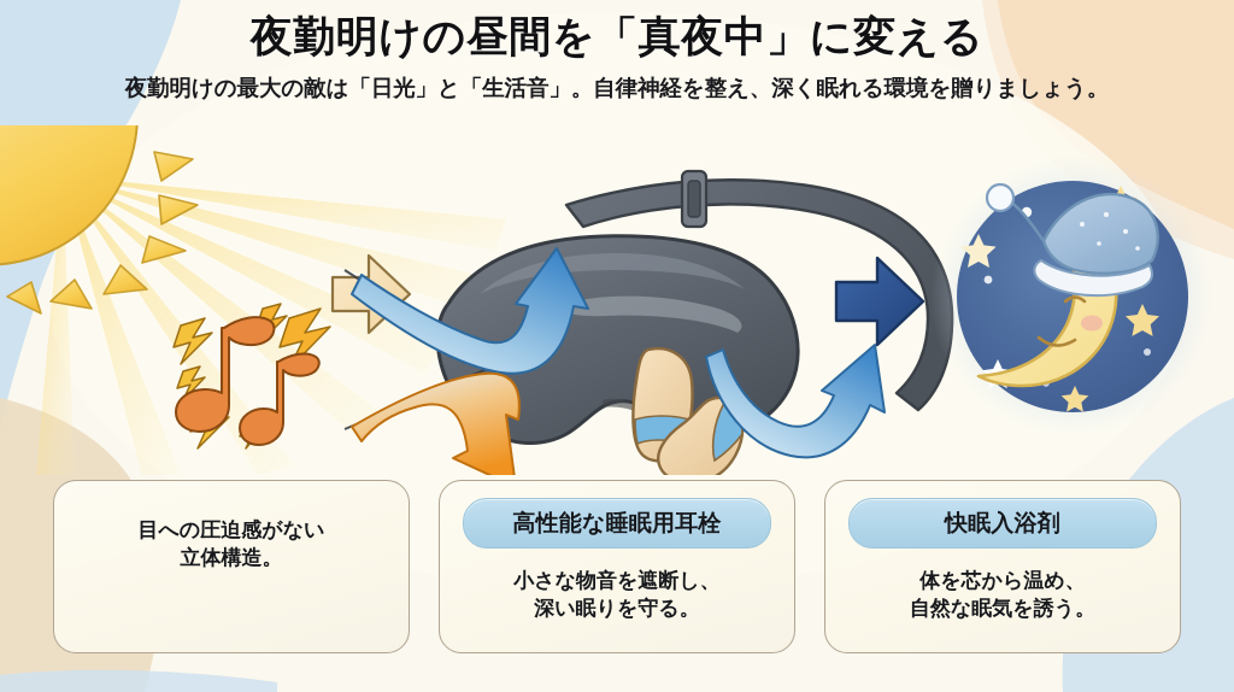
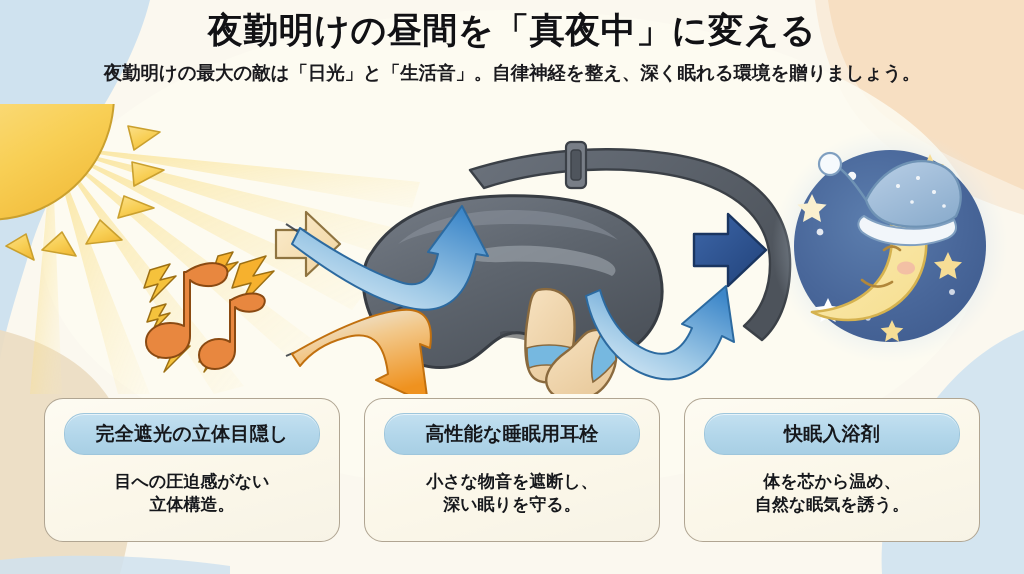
  夜勤明けの昼間を「真夜中」に変える
  夜勤明けの最大の敵は「日光」と「生活音」。自律神経を整え、深く眠れる環境を贈りましょう。
+ 完全遮光の立体目隠し
  目への圧迫感がない
  立体構造。
  高性能な睡眠用耳栓
  小さな物音を遮断し、
  深い眠りを守る。
  快眠入浴剤
  体を芯から温め、
  自然な眠気を誘う。
